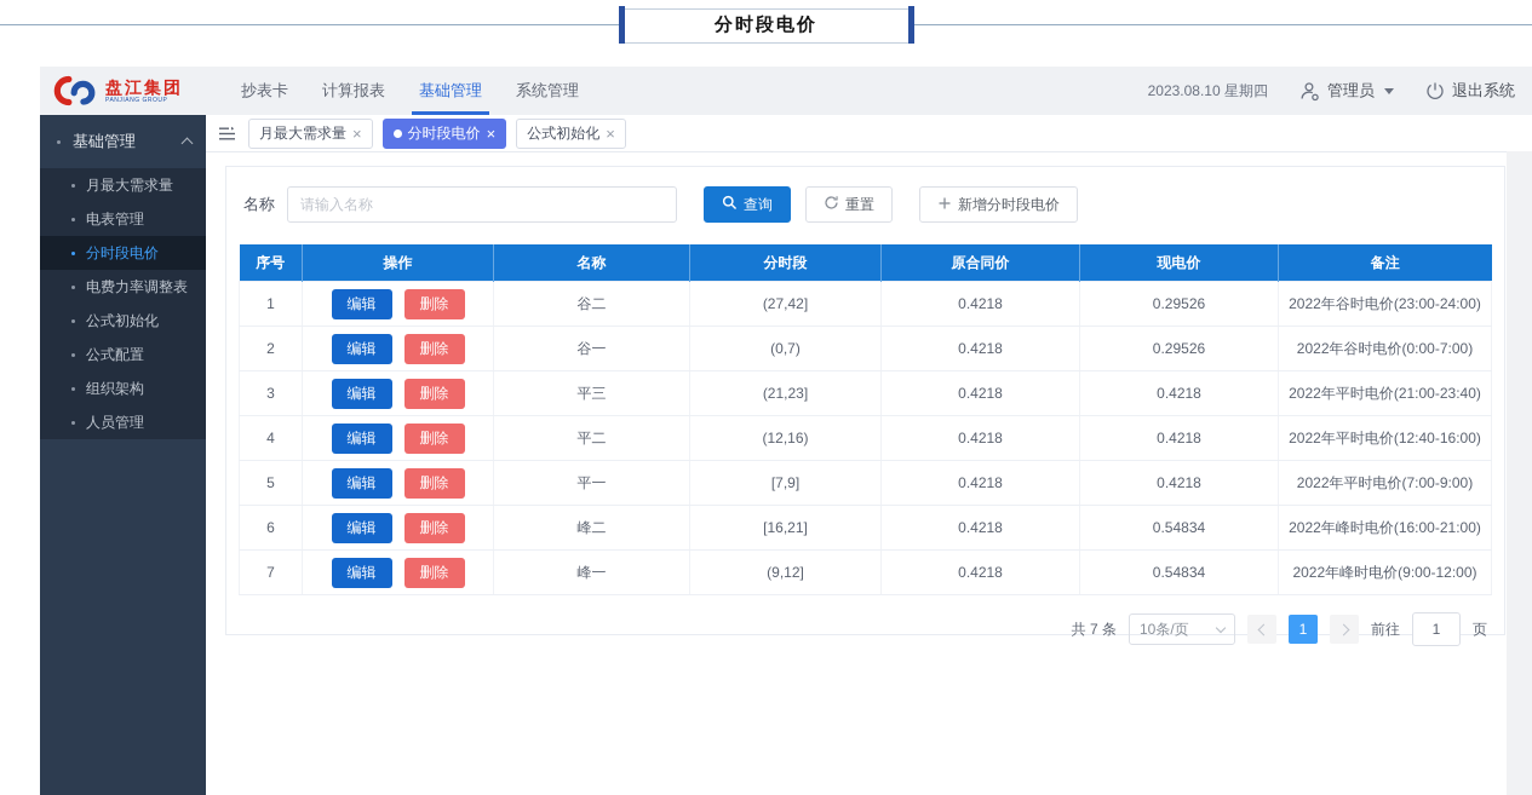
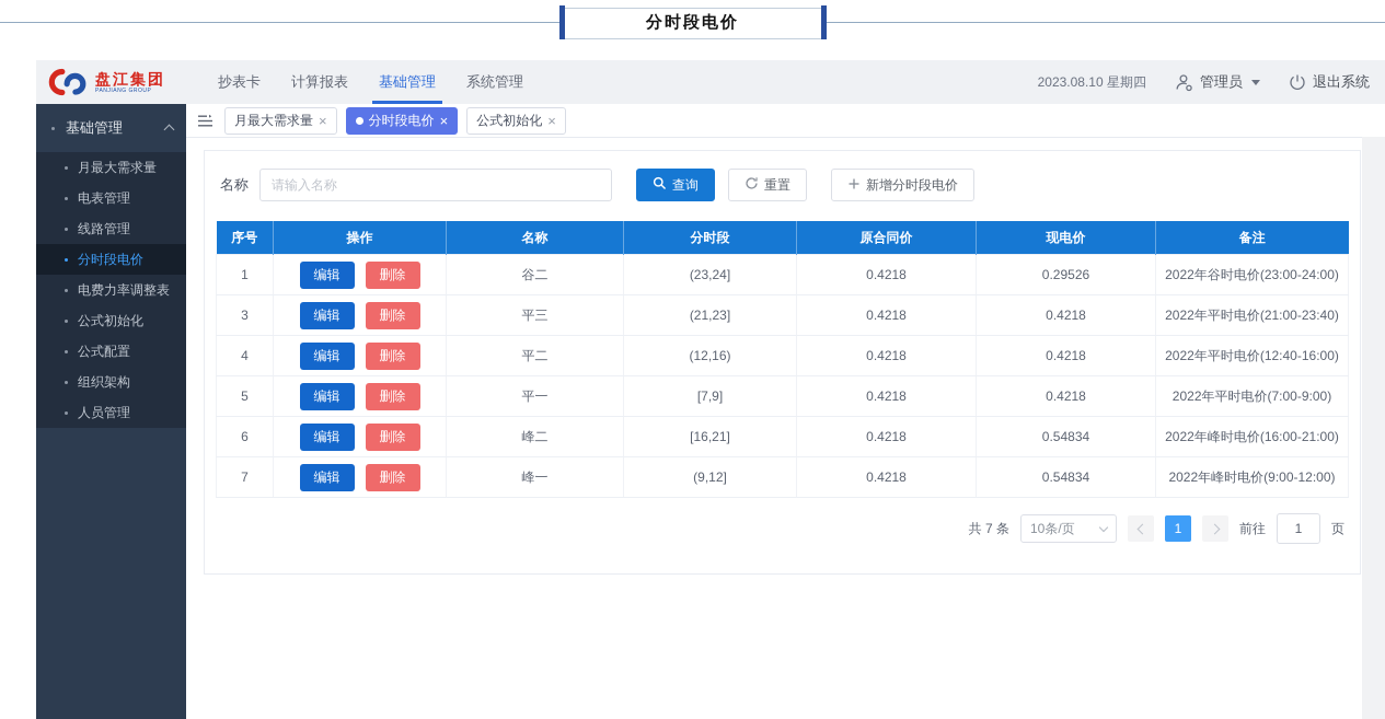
  分时段电价
  盘江集团
  抄表卡
  计算报表
  基础管理
  系统管理
  2023.08.10 星期四
  管理员
  退出系统
  基础管理
  月最大需求量
  电表管理
+ 线路管理
  分时段电价
  电费力率调整表
  公式初始化
  公式配置
  组织架构
  人员管理
  月最大需求量
  ×
  分时段电价
  ×
  公式初始化
  ×
  名称
  请输入名称
  查询
  重置
  新增分时段电价
  序号	操作	名称	分时段	原合同价	现电价	备注
- 1	编辑 删除	谷二	(27,42]	0.4218	0.29526	2022年谷时电价(23:00-24:00)
+ 1	编辑 删除	谷二	(23,24]	0.4218	0.29526	2022年谷时电价(23:00-24:00)
- 2	编辑 删除	谷一	(0,7)	0.4218	0.29526	2022年谷时电价(0:00-7:00)
  3	编辑 删除	平三	(21,23]	0.4218	0.4218	2022年平时电价(21:00-23:40)
  4	编辑 删除	平二	(12,16)	0.4218	0.4218	2022年平时电价(12:40-16:00)
  5	编辑 删除	平一	[7,9]	0.4218	0.4218	2022年平时电价(7:00-9:00)
  6	编辑 删除	峰二	[16,21]	0.4218	0.54834	2022年峰时电价(16:00-21:00)
  7	编辑 删除	峰一	(9,12]	0.4218	0.54834	2022年峰时电价(9:00-12:00)
  共 7 条
  10条/页
  1
  前往
  1
  页
